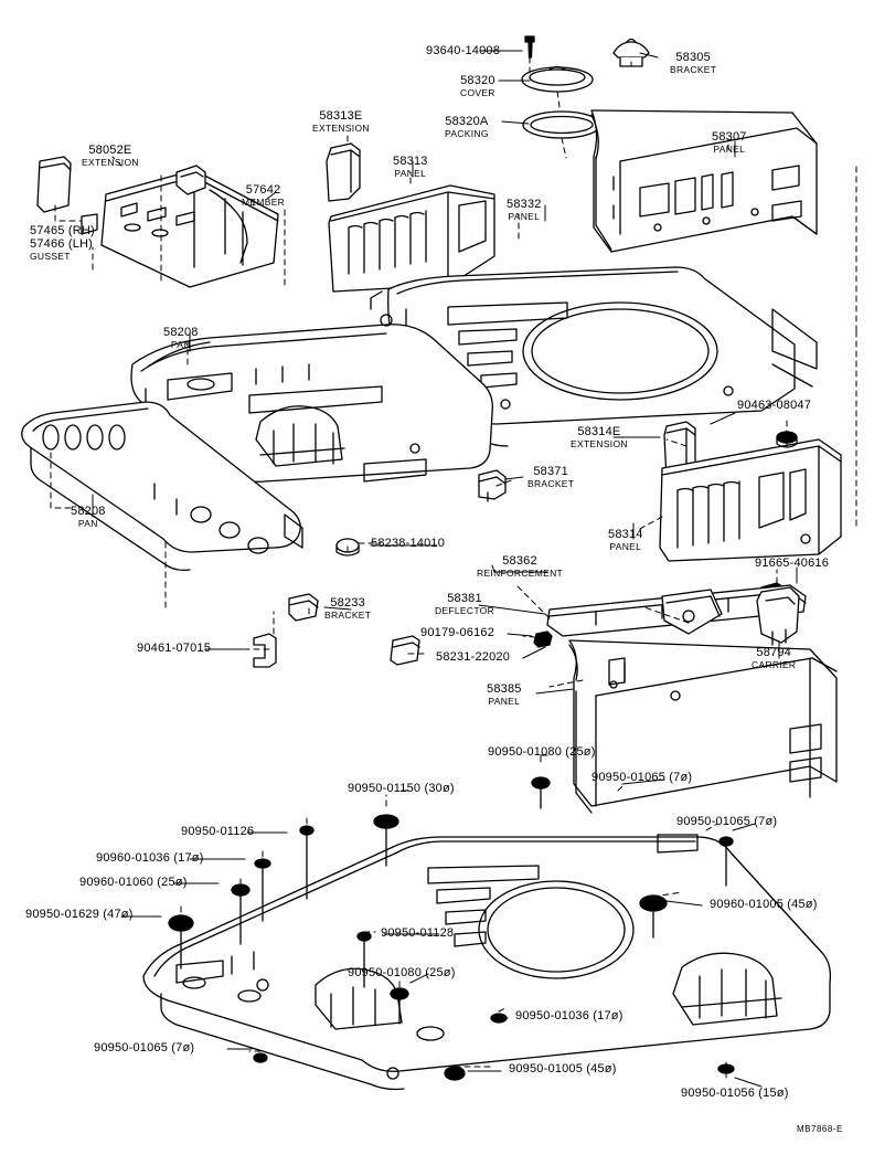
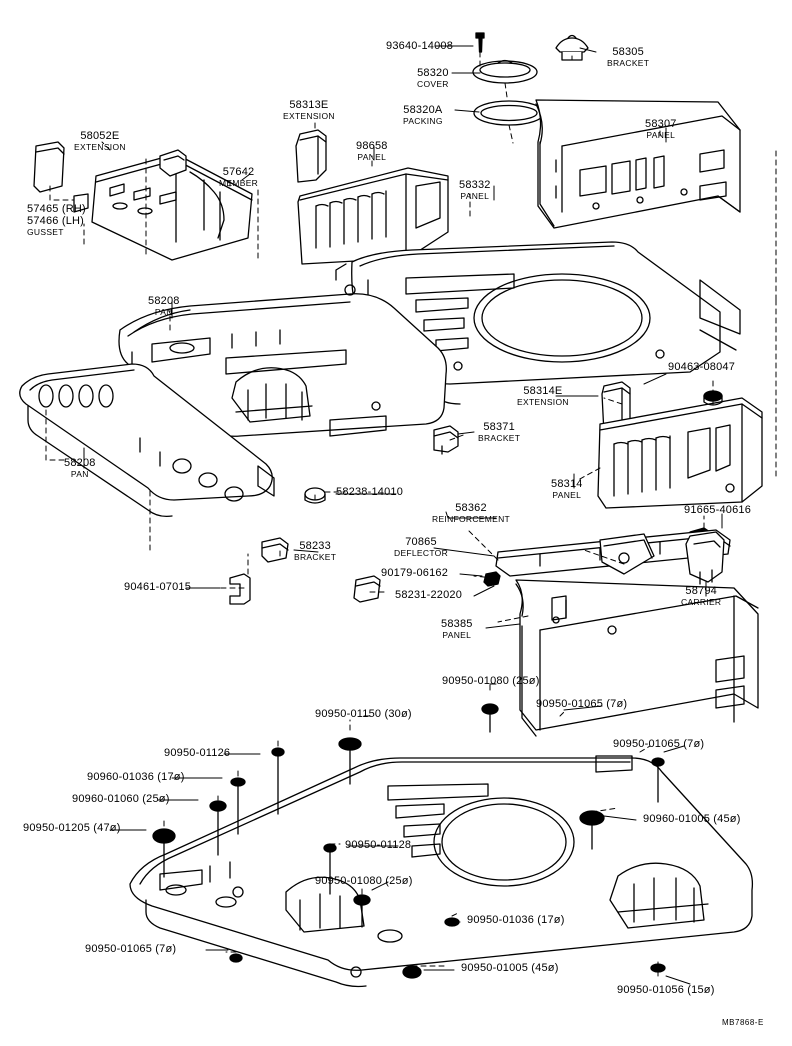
  93640-14008
  58305
  BRACKET
  58320
  COVER
  58313E
  EXTENSION
  58320A
  PACKING
  58307
  PANEL
  58052E
  EXTENSION
- 58313
+ 98658
  PANEL
  57642
  MEMBER
  58332
  PANEL
  57465 (RH)
  57466 (LH)
  GUSSET
  58208
  PAN
  90463-08047
  58314E
  EXTENSION
  58371
  BRACKET
  58208
  PAN
  58314
  PANEL
  58238-14010
  58362
  REINFORCEMENT
  91665-40616
- 58381
+ 70865
  DEFLECTOR
  58233
  BRACKET
  90179-06162
  90461-07015
  58231-22020
  58794
  CARRIER
  58385
  PANEL
  90950-01080 (25ø)
  90950-01065 (7ø)
  90950-01150 (30ø)
  90950-01065 (7ø)
  90950-01126
  90960-01036 (17ø)
  90960-01060 (25ø)
- 90950-01629 (47ø)
+ 90950-01205 (47ø)
  90960-01005 (45ø)
  90950-01128
  90950-01080 (25ø)
  90950-01036 (17ø)
  90950-01065 (7ø)
  90950-01005 (45ø)
  90950-01056 (15ø)
  MB7868-E
